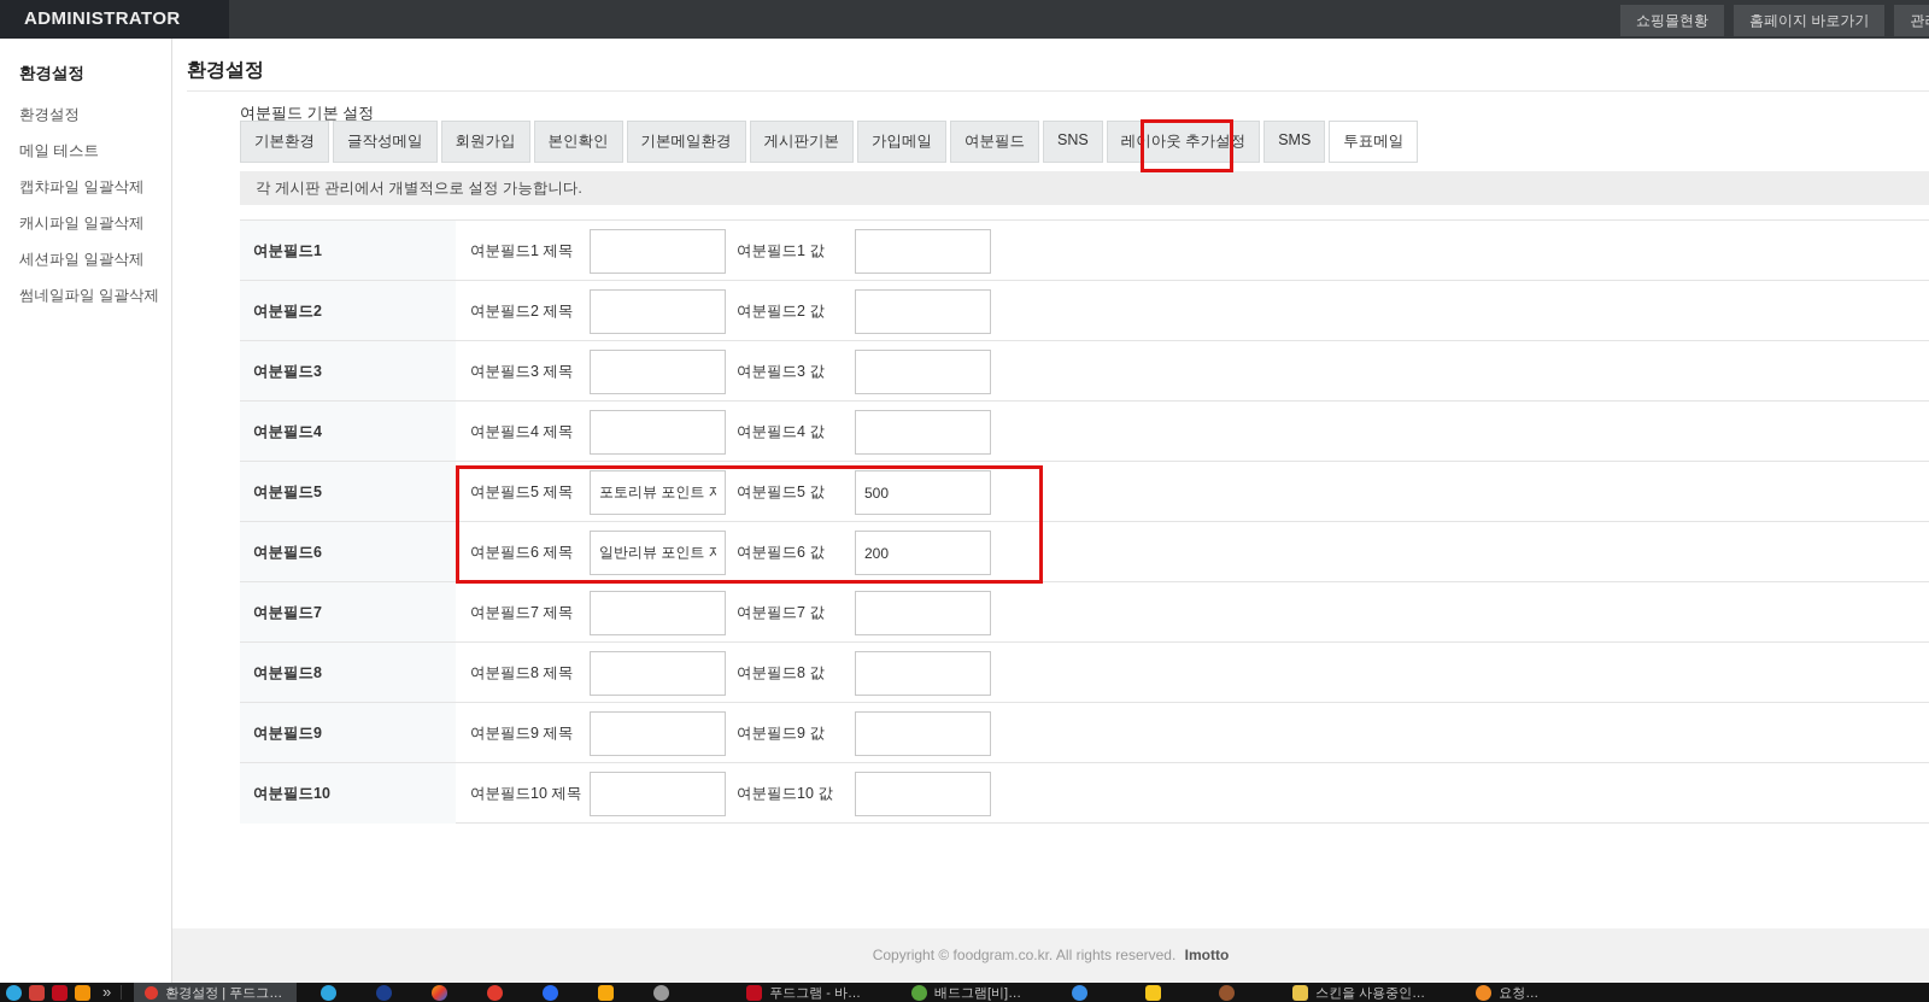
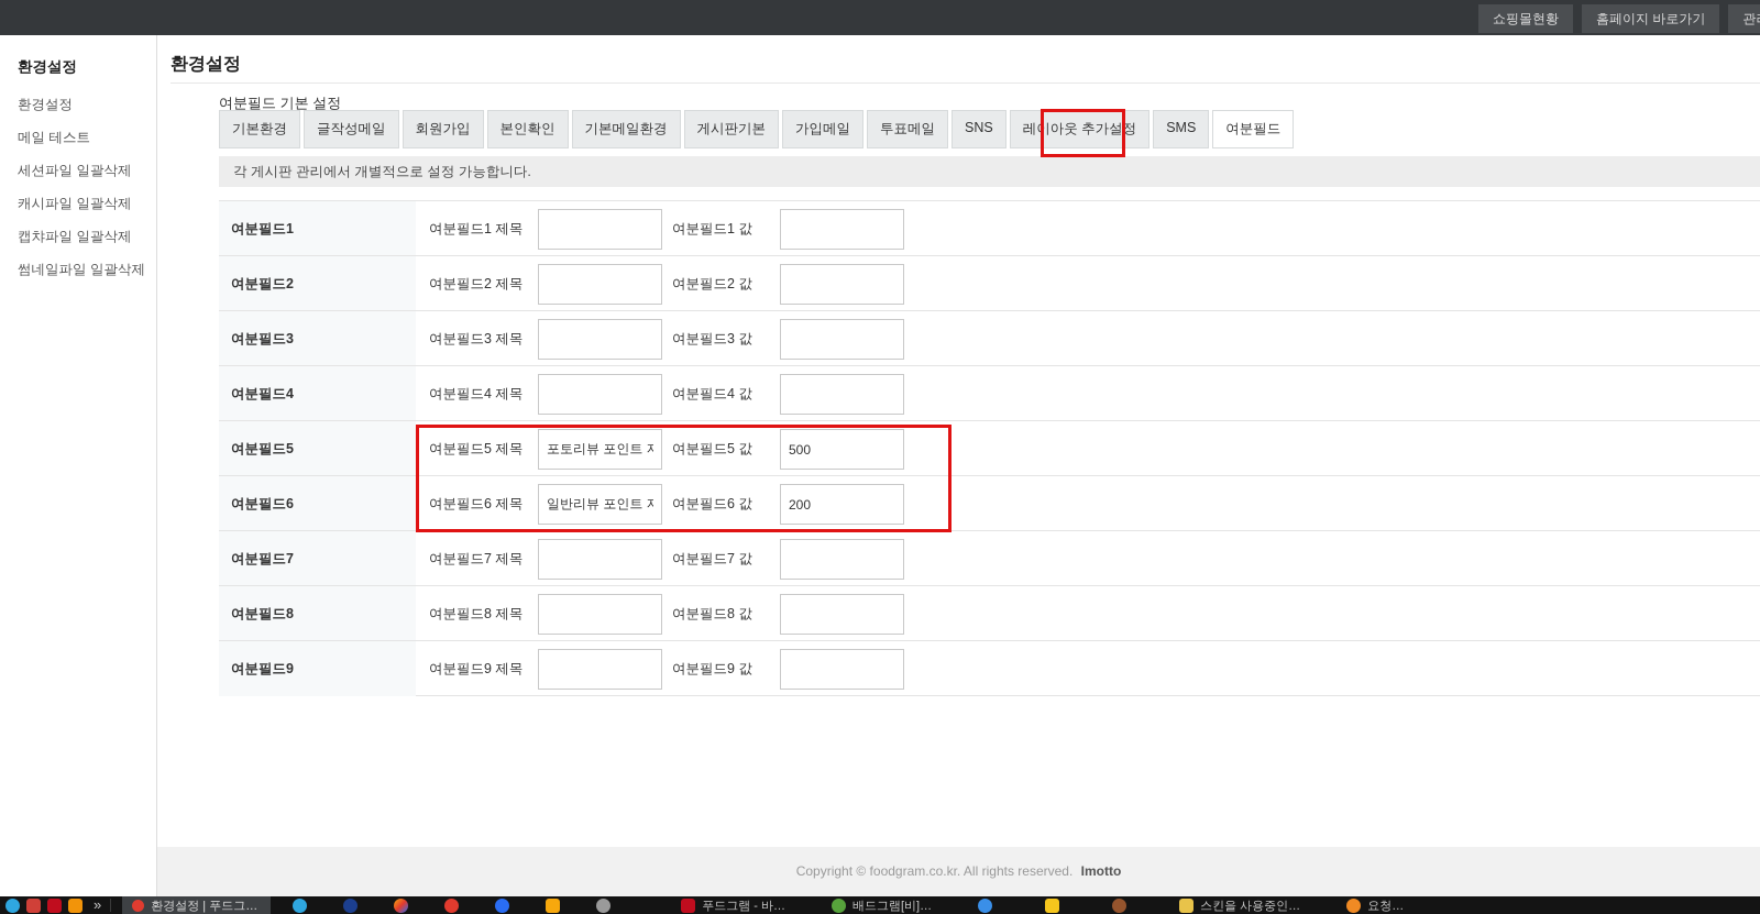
- ADMINISTRATOR
  쇼핑몰현황
  홈페이지 바로가기
  환경설정
  환경설정
  메일 테스트
- 캡챠파일 일괄삭제
+ 세션파일 일괄삭제
  캐시파일 일괄삭제
- 세션파일 일괄삭제
+ 캡챠파일 일괄삭제
  썸네일파일 일괄삭제
  환경설정
  여분필드 기본 설정
  기본환경
  글작성메일
  회원가입
  본인확인
  기본메일환경
  게시판기본
  가입메일
- 여분필드
+ 투표메일
  SNS
  레이아웃 추가설정
  SMS
- 투표메일
+ 여분필드
  각 게시판 관리에서 개별적으로 설정 가능합니다.
  여분필드1
  여분필드1 제목
  여분필드1 값
  여분필드2
  여분필드2 제목
  여분필드2 값
  여분필드3
  여분필드3 제목
  여분필드3 값
  여분필드4
  여분필드4 제목
  여분필드4 값
  여분필드5
  여분필드5 제목
  포토리뷰 포인트 지
  여분필드5 값
  500
  여분필드6
  여분필드6 제목
  일반리뷰 포인트 지
  여분필드6 값
  200
  여분필드7
  여분필드7 제목
  여분필드7 값
  여분필드8
  여분필드8 제목
  여분필드8 값
  여분필드9
  여분필드9 제목
  여분필드9 값
- 여분필드10
- 여분필드10 제목
- 여분필드10 값
  Copyright © foodgram.co.kr. All rights reserved. Imotto
  »
  환경설정 | 푸드그…
  푸드그램 - 바…
  배드그램[비]…
  스킨을 사용중인…
  요청…
